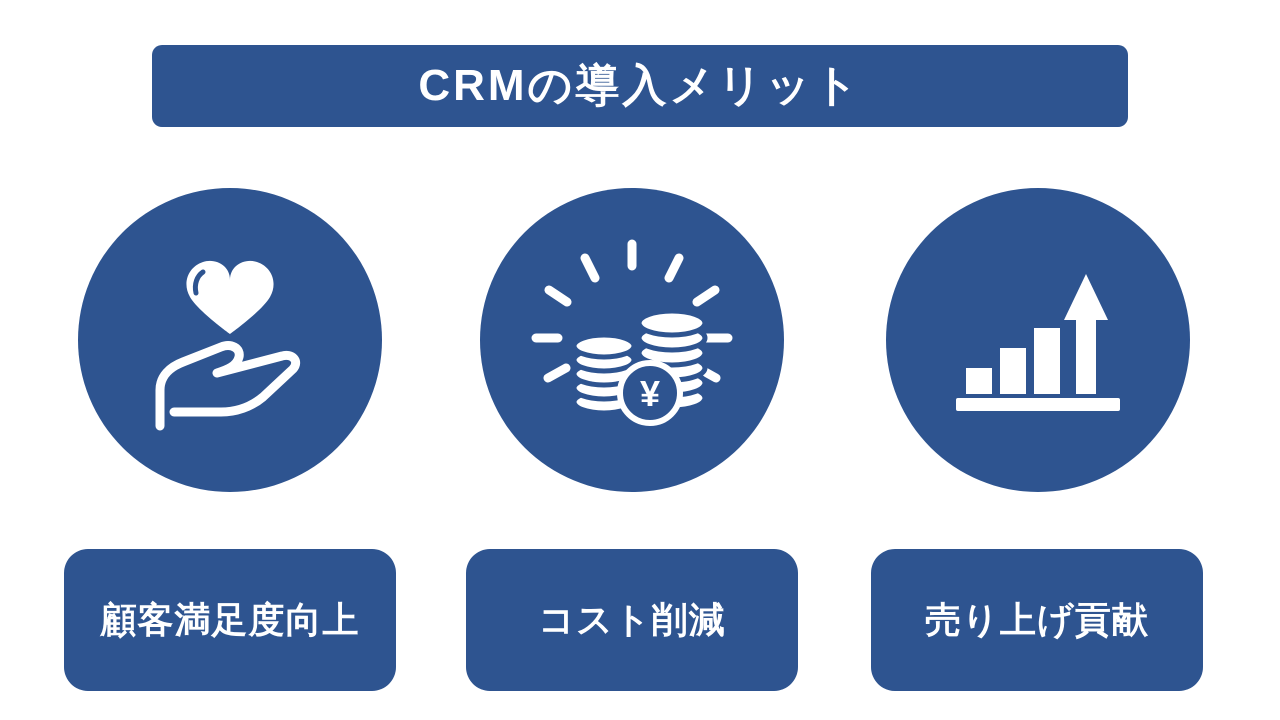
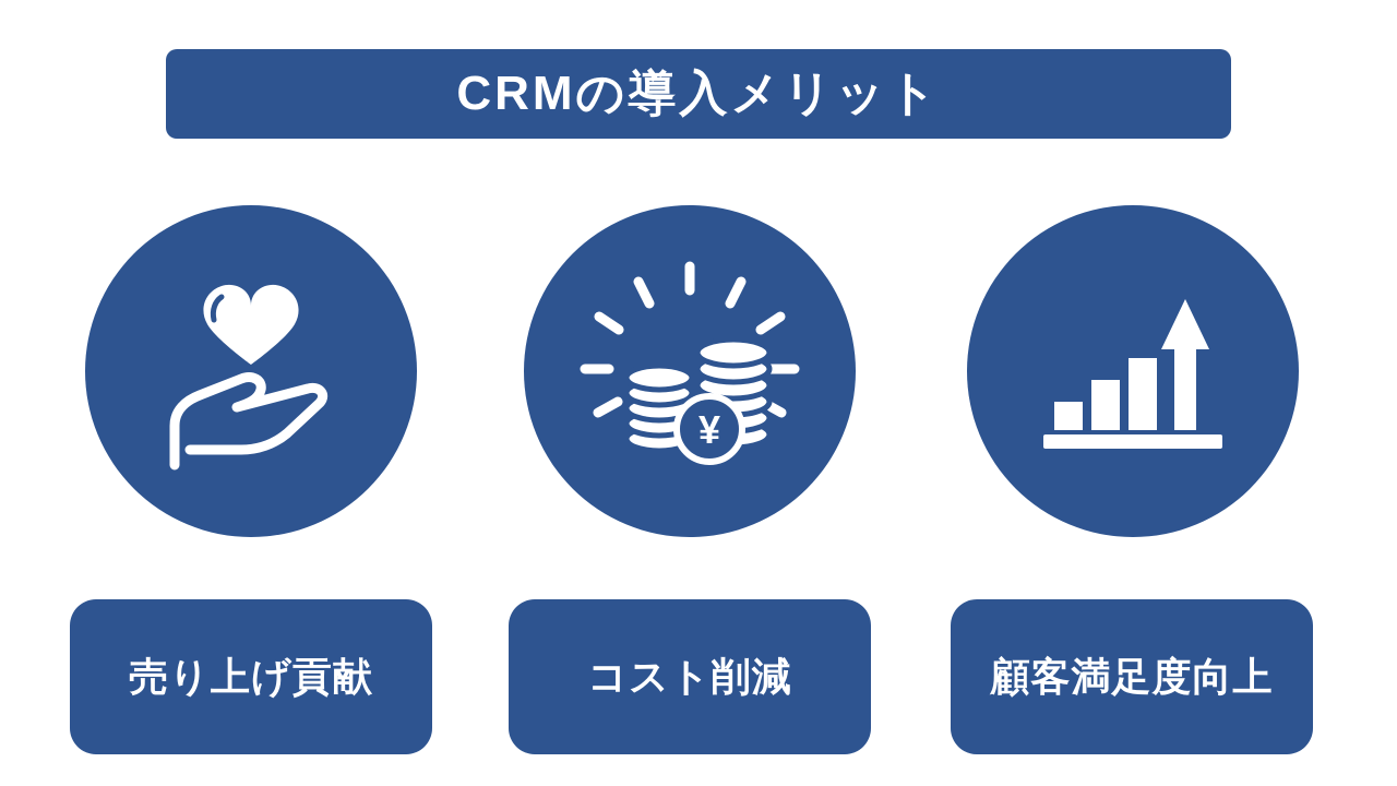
  CRMの導入メリット
  ¥
- 顧客満足度向上
+ 売り上げ貢献
  コスト削減
- 売り上げ貢献
+ 顧客満足度向上
